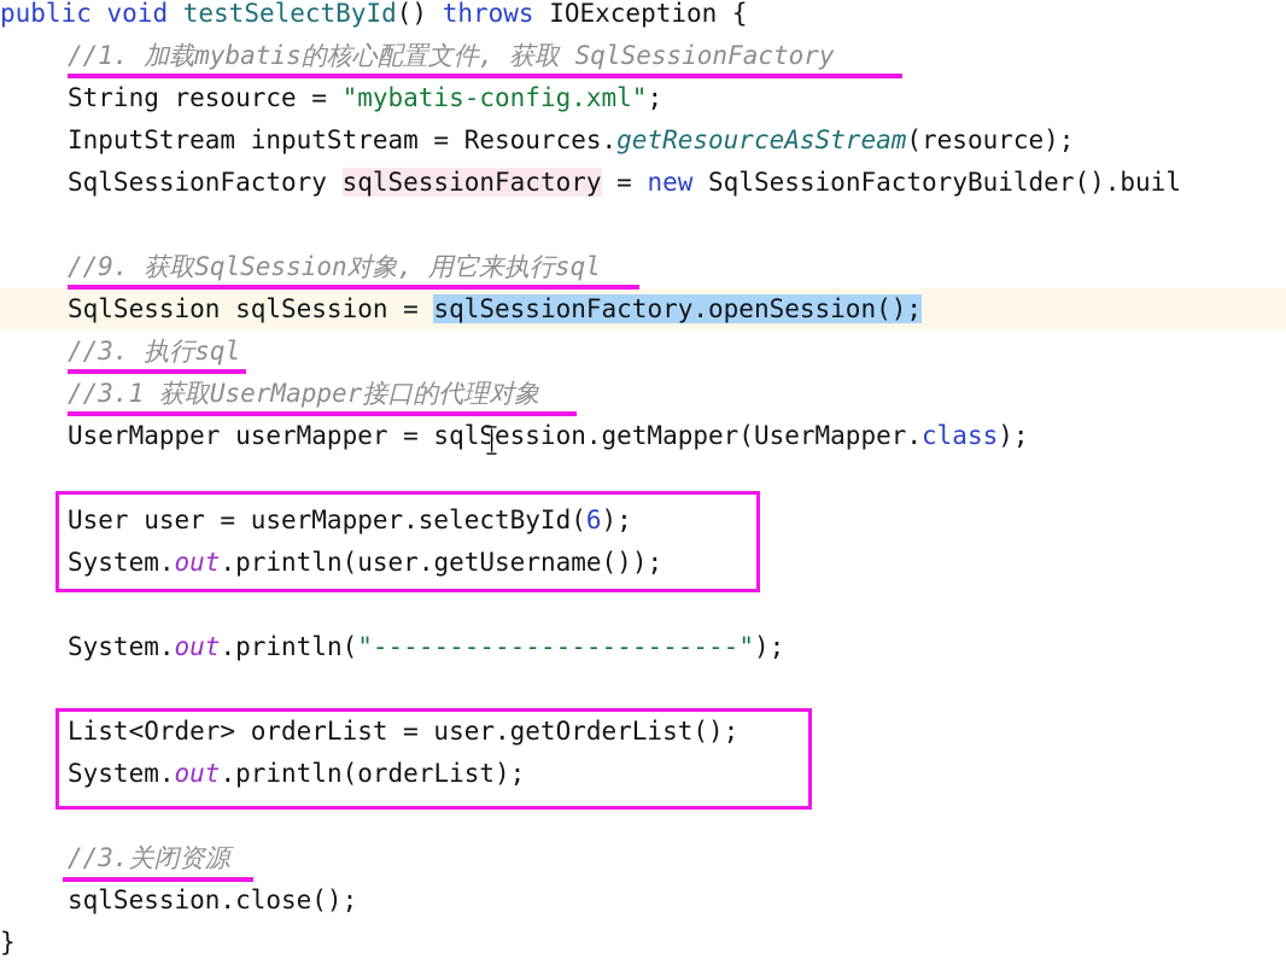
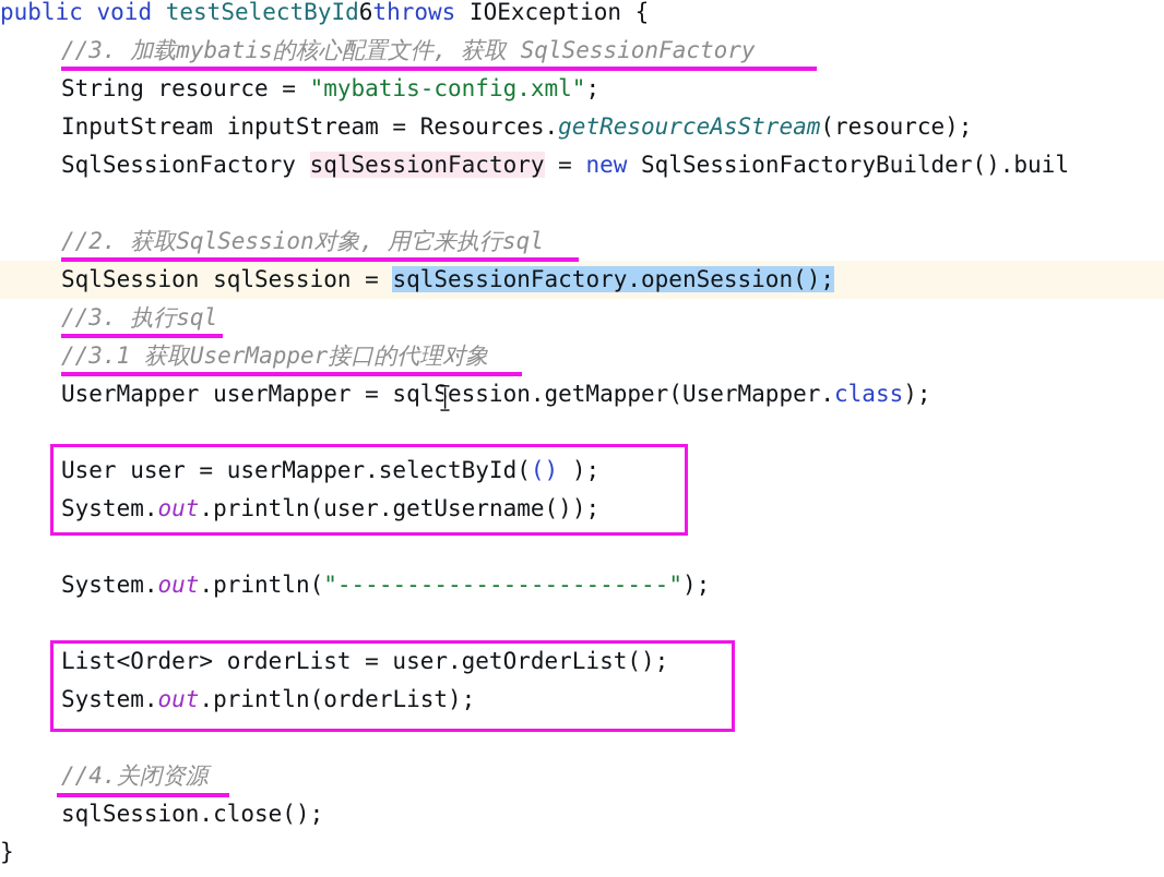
- public void testSelectById() throws IOException {
+ public void testSelectById6throws IOException {
- //1. 加载mybatis的核心配置文件, 获取 SqlSessionFactory
+ //3. 加载mybatis的核心配置文件, 获取 SqlSessionFactory
  String resource = "mybatis-config.xml";
  InputStream inputStream = Resources.getResourceAsStream(resource);
  SqlSessionFactory sqlSessionFactory = new SqlSessionFactoryBuilder().buil
- //9. 获取SqlSession对象, 用它来执行sql
+ //2. 获取SqlSession对象, 用它来执行sql
  SqlSession sqlSession = sqlSessionFactory.openSession();
  //3. 执行sql
  //3.1 获取UserMapper接口的代理对象
  UserMapper userMapper = sqlSession.getMapper(UserMapper.class);
- User user = userMapper.selectById(6);
+ User user = userMapper.selectById(() );
  System.out.println(user.getUsername());
  System.out.println("------------------------");
  List<Order> orderList = user.getOrderList();
  System.out.println(orderList);
- //3.关闭资源
+ //4.关闭资源
  sqlSession.close();
  }
